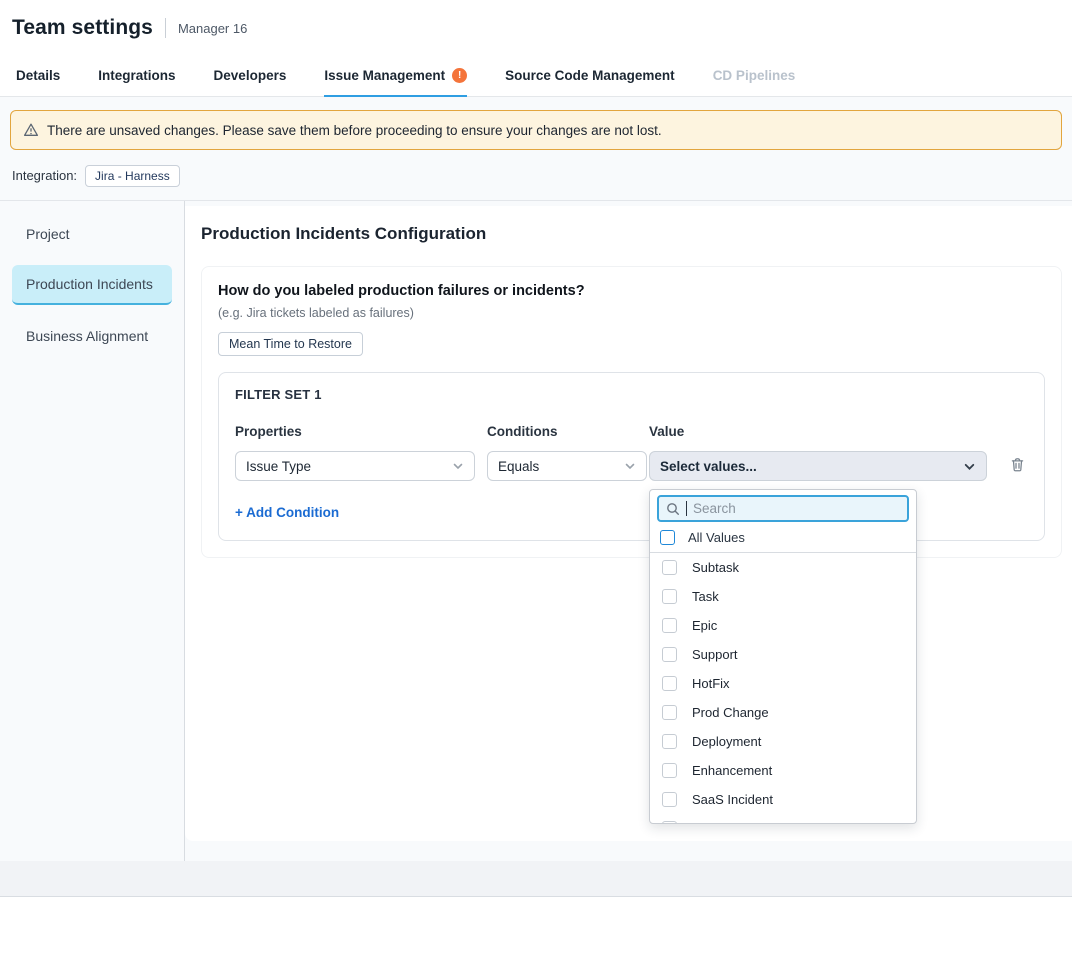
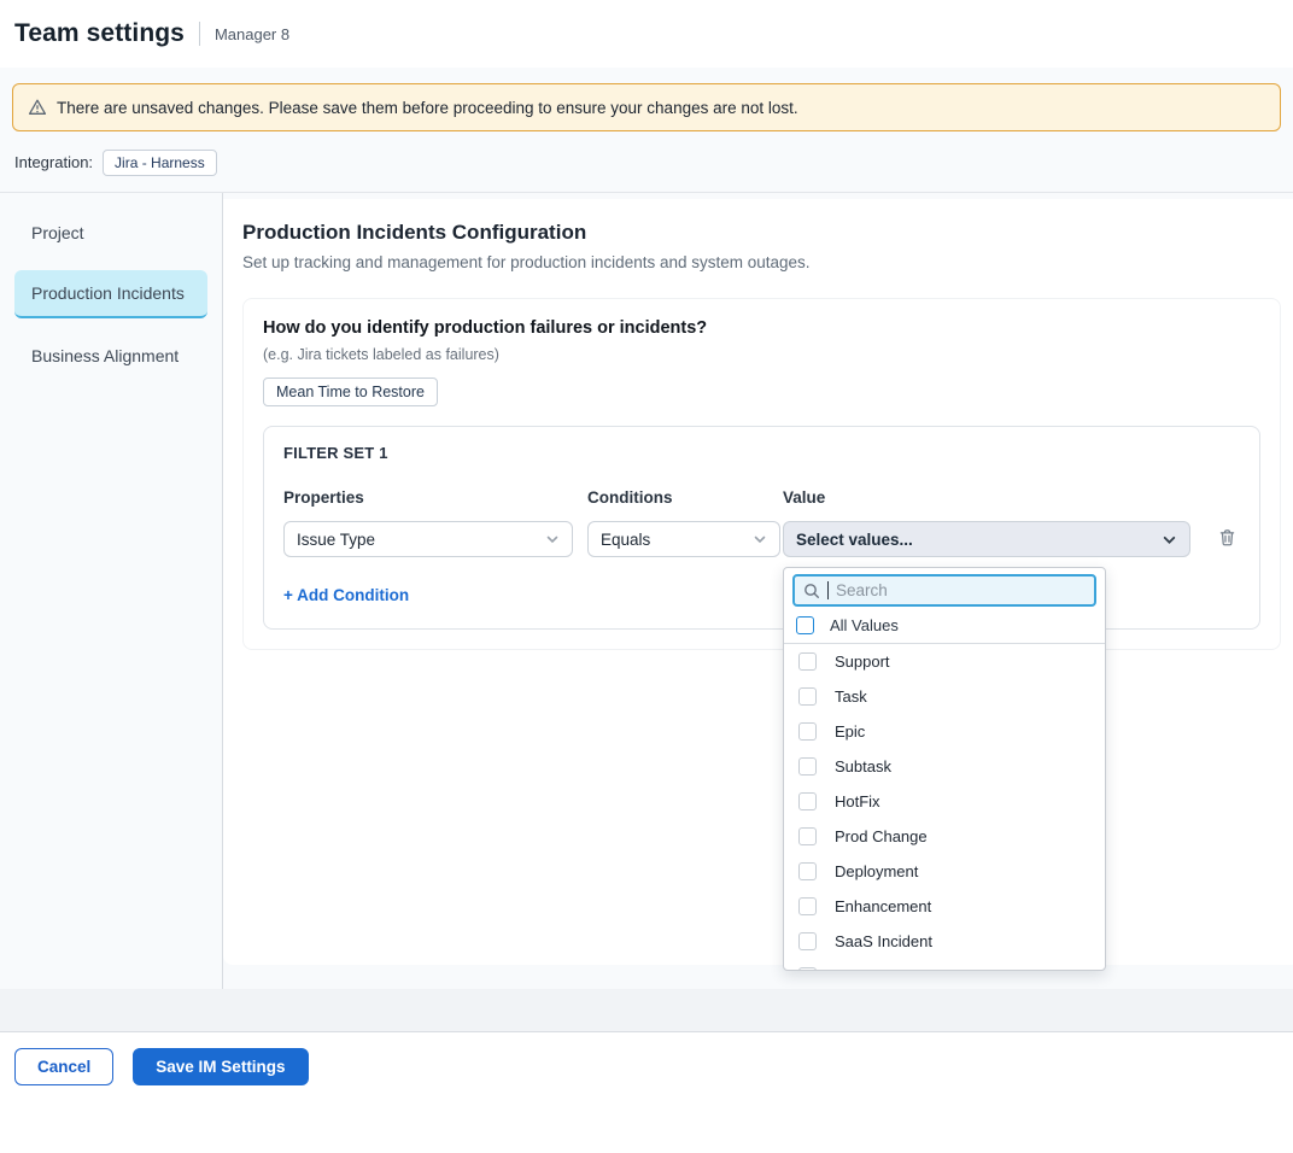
  Team settings
- Manager 16
+ Manager 8
- Details
- Integrations
- Developers
- Issue Management
- !
- Source Code Management
- CD Pipelines
  There are unsaved changes. Please save them before proceeding to ensure your changes are not lost.
  Integration:
  Jira - Harness
  Project
  Production Incidents
  Business Alignment
  Production Incidents Configuration
+ Set up tracking and management for production incidents and system outages.
- How do you labeled production failures or incidents?
+ How do you identify production failures or incidents?
  (e.g. Jira tickets labeled as failures)
  Mean Time to Restore
  FILTER SET 1
  Properties
  Conditions
  Value
  Issue Type
  Equals
  Select values...
  Search
  All Values
- Subtask
+ Support
  Task
  Epic
- Support
+ Subtask
  HotFix
  Prod Change
  Deployment
  Enhancement
  SaaS Incident
  + Add Condition
+ Cancel
+ Save IM Settings
